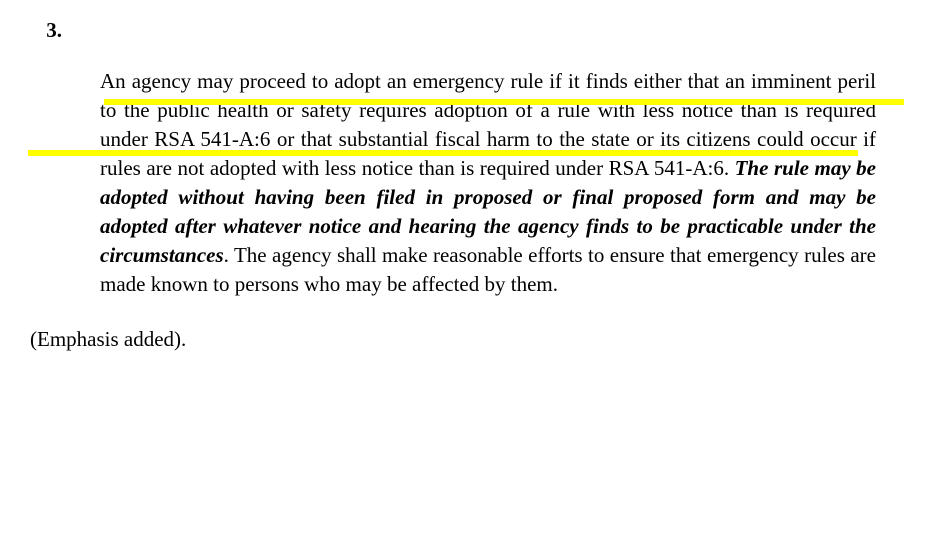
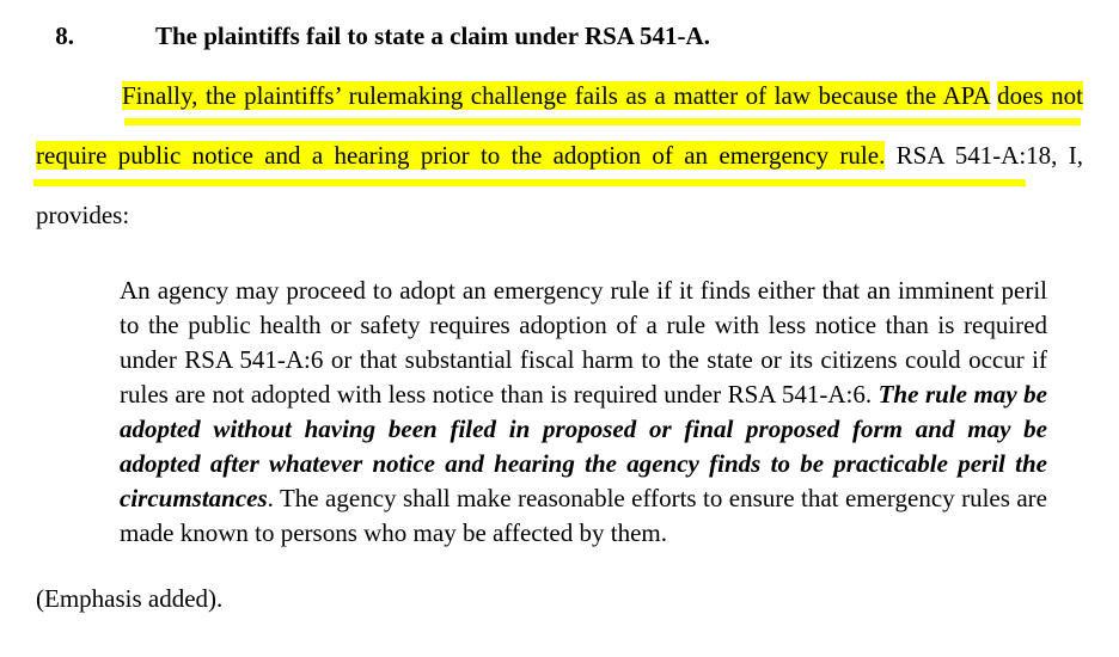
- 3.
+ 8.
+ The plaintiffs fail to state a claim under RSA 541-A.
+ Finally, the plaintiffs’ rulemaking challenge fails as a matter of law because the APA does not require public notice and a hearing prior to the adoption of an emergency rule. RSA 541-A:18, I, provides:
- An agency may proceed to adopt an emergency rule if it finds either that an imminent peril to the public health or safety requires adoption of a rule with less notice than is required under RSA 541-A:6 or that substantial fiscal harm to the state or its citizens could occur if rules are not adopted with less notice than is required under RSA 541-A:6. The rule may be adopted without having been filed in proposed or final proposed form and may be adopted after whatever notice and hearing the agency finds to be practicable under the circumstances. The agency shall make reasonable efforts to ensure that emergency rules are made known to persons who may be affected by them.
+ An agency may proceed to adopt an emergency rule if it finds either that an imminent peril to the public health or safety requires adoption of a rule with less notice than is required under RSA 541-A:6 or that substantial fiscal harm to the state or its citizens could occur if rules are not adopted with less notice than is required under RSA 541-A:6. The rule may be adopted without having been filed in proposed or final proposed form and may be adopted after whatever notice and hearing the agency finds to be practicable peril the circumstances. The agency shall make reasonable efforts to ensure that emergency rules are made known to persons who may be affected by them.
  (Emphasis added).
